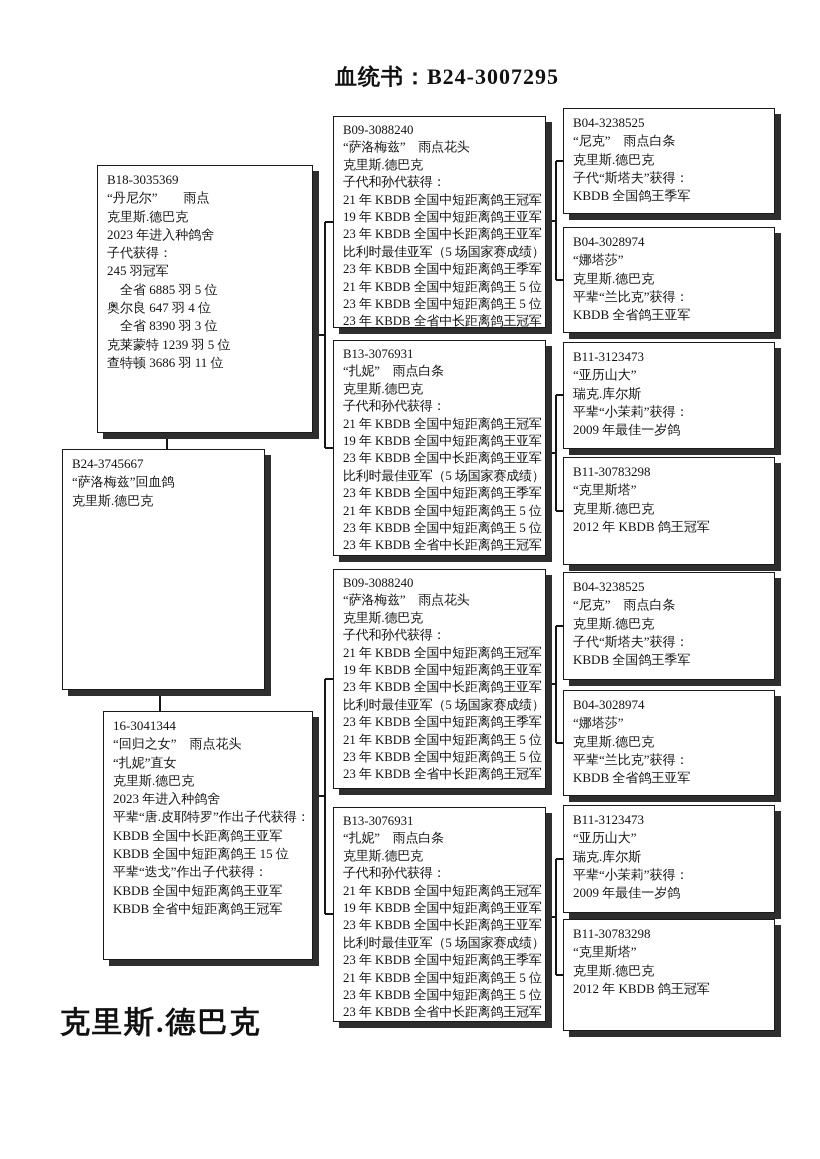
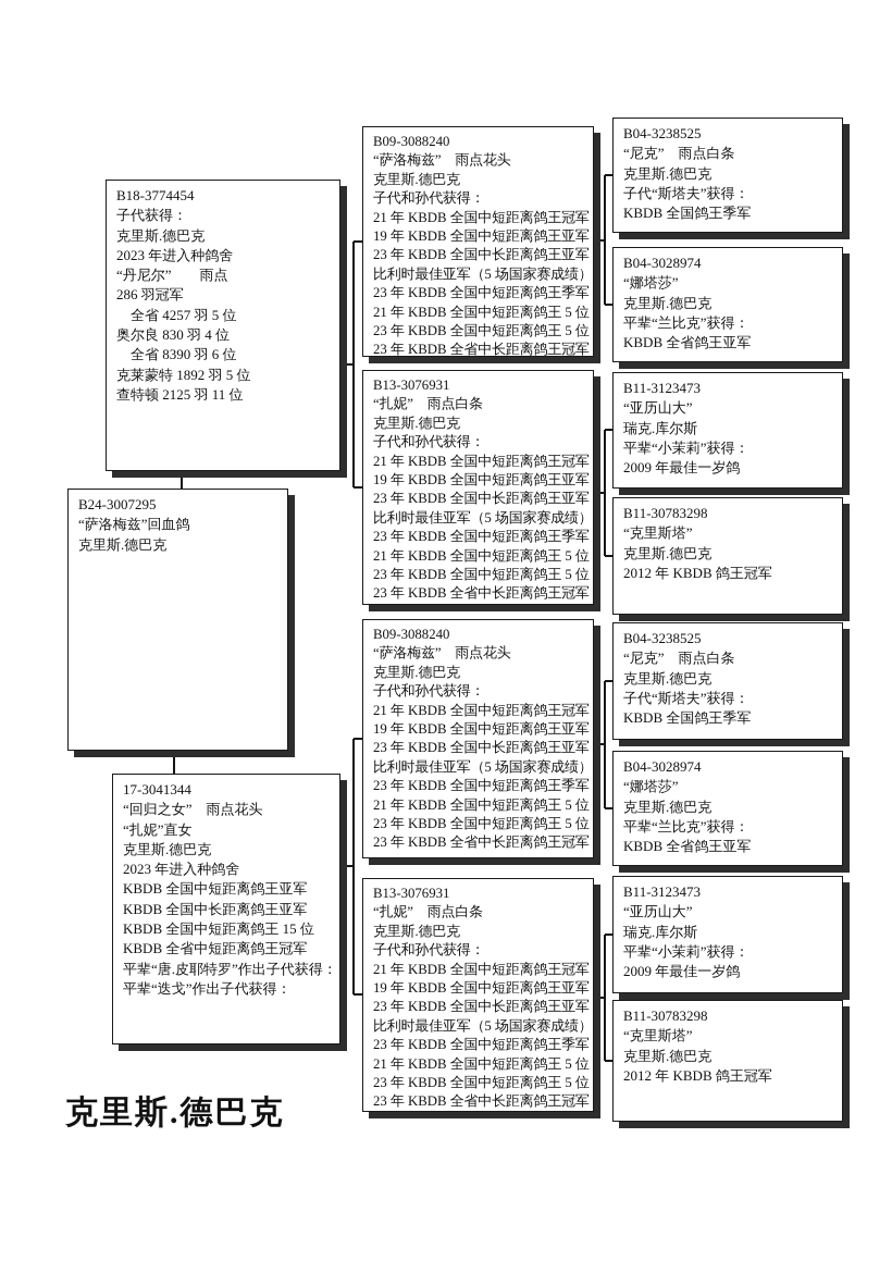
- 血统书：B24-3007295
- B18-3035369
+ B18-3774454
- “丹尼尔” 雨点
+ 子代获得：
  克里斯.德巴克
  2023 年进入种鸽舍
- 子代获得：
+ “丹尼尔” 雨点
- 245 羽冠军
+ 286 羽冠军
- 全省 6885 羽 5 位
+ 全省 4257 羽 5 位
- 奥尔良 647 羽 4 位
+ 奥尔良 830 羽 4 位
- 全省 8390 羽 3 位
+ 全省 8390 羽 6 位
- 克莱蒙特 1239 羽 5 位
+ 克莱蒙特 1892 羽 5 位
- 查特顿 3686 羽 11 位
+ 查特顿 2125 羽 11 位
- B24-3745667
+ B24-3007295
  “萨洛梅兹”回血鸽
  克里斯.德巴克
- 16-3041344
+ 17-3041344
  “回归之女” 雨点花头
  “扎妮”直女
  克里斯.德巴克
  2023 年进入种鸽舍
- 平辈“唐.皮耶特罗”作出子代获得：
+ KBDB 全国中短距离鸽王亚军
  KBDB 全国中长距离鸽王亚军
  KBDB 全国中短距离鸽王 15 位
- 平辈“迭戈”作出子代获得：
+ KBDB 全省中短距离鸽王冠军
- KBDB 全国中短距离鸽王亚军
+ 平辈“唐.皮耶特罗”作出子代获得：
- KBDB 全省中短距离鸽王冠军
+ 平辈“迭戈”作出子代获得：
  B09-3088240
  “萨洛梅兹” 雨点花头
  克里斯.德巴克
  子代和孙代获得：
  21 年 KBDB 全国中短距离鸽王冠军
  19 年 KBDB 全国中短距离鸽王亚军
  23 年 KBDB 全国中长距离鸽王亚军
  比利时最佳亚军（5 场国家赛成绩）
  23 年 KBDB 全国中短距离鸽王季军
  21 年 KBDB 全国中短距离鸽王 5 位
  23 年 KBDB 全国中短距离鸽王 5 位
  23 年 KBDB 全省中长距离鸽王冠军
  B13-3076931
  “扎妮” 雨点白条
  克里斯.德巴克
  子代和孙代获得：
  21 年 KBDB 全国中短距离鸽王冠军
  19 年 KBDB 全国中短距离鸽王亚军
  23 年 KBDB 全国中长距离鸽王亚军
  比利时最佳亚军（5 场国家赛成绩）
  23 年 KBDB 全国中短距离鸽王季军
  21 年 KBDB 全国中短距离鸽王 5 位
  23 年 KBDB 全国中短距离鸽王 5 位
  23 年 KBDB 全省中长距离鸽王冠军
  B09-3088240
  “萨洛梅兹” 雨点花头
  克里斯.德巴克
  子代和孙代获得：
  21 年 KBDB 全国中短距离鸽王冠军
  19 年 KBDB 全国中短距离鸽王亚军
  23 年 KBDB 全国中长距离鸽王亚军
  比利时最佳亚军（5 场国家赛成绩）
  23 年 KBDB 全国中短距离鸽王季军
  21 年 KBDB 全国中短距离鸽王 5 位
  23 年 KBDB 全国中短距离鸽王 5 位
  23 年 KBDB 全省中长距离鸽王冠军
  B13-3076931
  “扎妮” 雨点白条
  克里斯.德巴克
  子代和孙代获得：
  21 年 KBDB 全国中短距离鸽王冠军
  19 年 KBDB 全国中短距离鸽王亚军
  23 年 KBDB 全国中长距离鸽王亚军
  比利时最佳亚军（5 场国家赛成绩）
  23 年 KBDB 全国中短距离鸽王季军
  21 年 KBDB 全国中短距离鸽王 5 位
  23 年 KBDB 全国中短距离鸽王 5 位
  23 年 KBDB 全省中长距离鸽王冠军
  B04-3238525
  “尼克” 雨点白条
  克里斯.德巴克
  子代“斯塔夫”获得：
  KBDB 全国鸽王季军
  B04-3028974
  “娜塔莎”
  克里斯.德巴克
  平辈“兰比克”获得：
  KBDB 全省鸽王亚军
  B11-3123473
  “亚历山大”
  瑞克.库尔斯
  平辈“小茉莉”获得：
  2009 年最佳一岁鸽
  B11-30783298
  “克里斯塔”
  克里斯.德巴克
  2012 年 KBDB 鸽王冠军
  B04-3238525
  “尼克” 雨点白条
  克里斯.德巴克
  子代“斯塔夫”获得：
  KBDB 全国鸽王季军
  B04-3028974
  “娜塔莎”
  克里斯.德巴克
  平辈“兰比克”获得：
  KBDB 全省鸽王亚军
  B11-3123473
  “亚历山大”
  瑞克.库尔斯
  平辈“小茉莉”获得：
  2009 年最佳一岁鸽
  B11-30783298
  “克里斯塔”
  克里斯.德巴克
  2012 年 KBDB 鸽王冠军
  克里斯.德巴克
